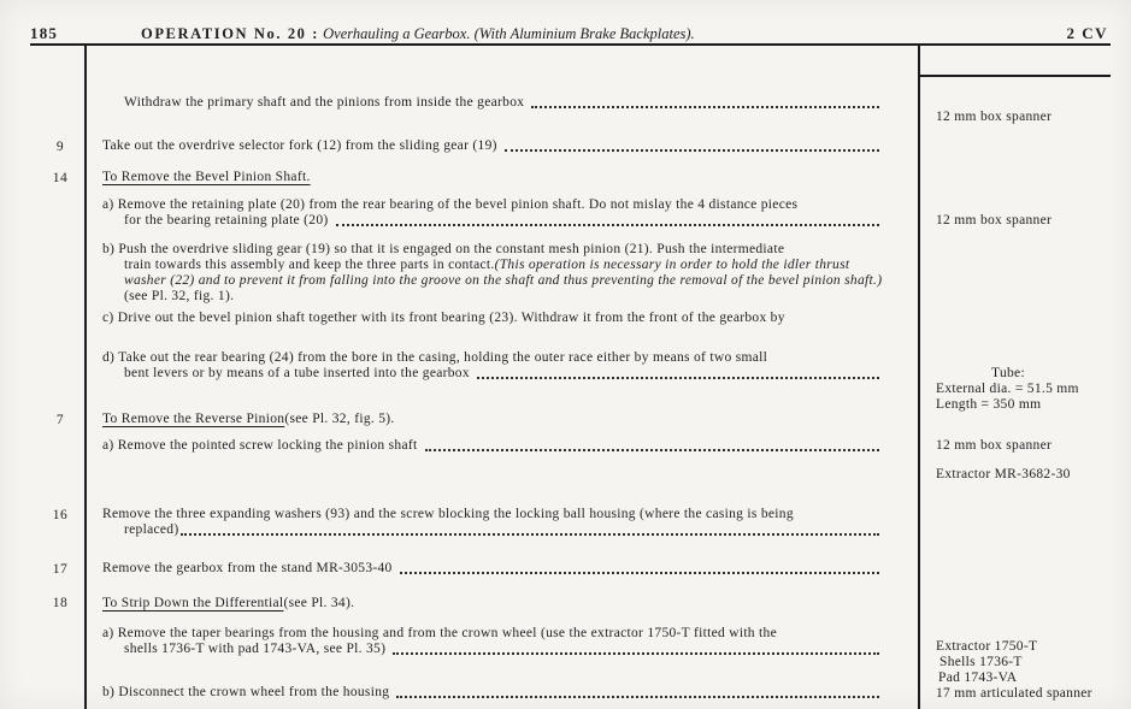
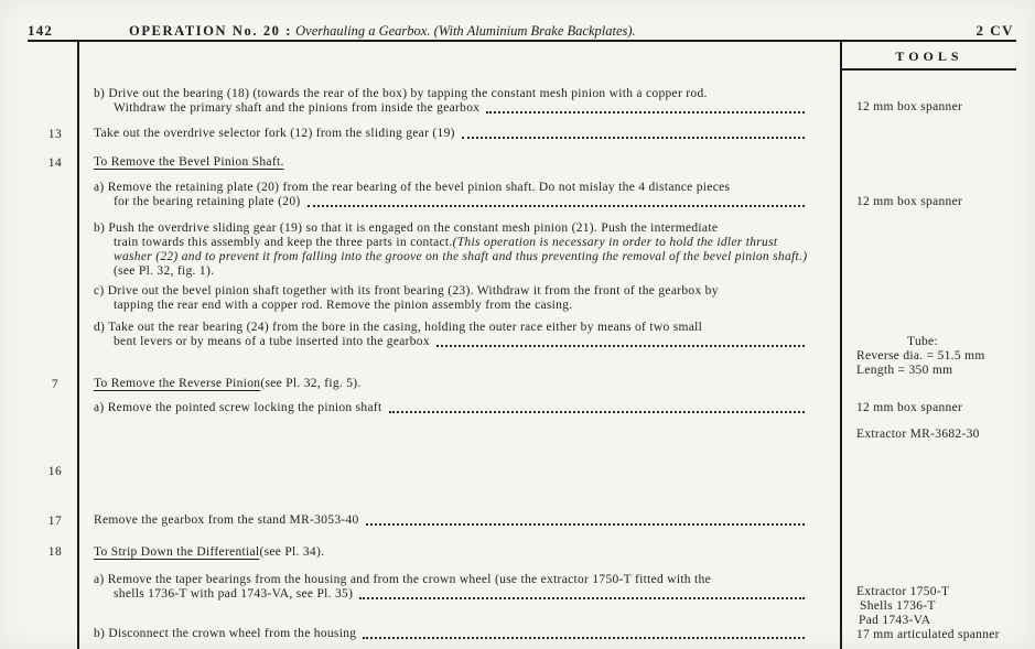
- 185
+ 142
  OPERATION No. 20 : Overhauling a Gearbox. (With Aluminium Brake Backplates).
  2 CV
+ TOOLS
+ b) Drive out the bearing (18) (towards the rear of the box) by tapping the constant mesh pinion with a copper rod.
  Withdraw the primary shaft and the pinions from inside the gearbox
- 9
+ 13
  Take out the overdrive selector fork (12) from the sliding gear (19)
  14
  To Remove the Bevel Pinion Shaft.
  a) Remove the retaining plate (20) from the rear bearing of the bevel pinion shaft. Do not mislay the 4 distance pieces
  for the bearing retaining plate (20)
  b) Push the overdrive sliding gear (19) so that it is engaged on the constant mesh pinion (21). Push the intermediate
  train towards this assembly and keep the three parts in contact.
  (This operation is necessary in order to hold the idler thrust
  washer (22) and to prevent it from falling into the groove on the shaft and thus preventing the removal of the bevel pinion shaft.)
  (see Pl. 32, fig. 1).
  c) Drive out the bevel pinion shaft together with its front bearing (23). Withdraw it from the front of the gearbox by
+ tapping the rear end with a copper rod. Remove the pinion assembly from the casing.
  d) Take out the rear bearing (24) from the bore in the casing, holding the outer race either by means of two small
  bent levers or by means of a tube inserted into the gearbox
  7
  To Remove the Reverse Pinion
  (see Pl. 32, fig. 5).
  a) Remove the pointed screw locking the pinion shaft
  16
- Remove the three expanding washers (93) and the screw blocking the locking ball housing (where the casing is being
- replaced)
  17
  Remove the gearbox from the stand MR-3053-40
  18
  To Strip Down the Differential
  (see Pl. 34).
  a) Remove the taper bearings from the housing and from the crown wheel (use the extractor 1750-T fitted with the
  shells 1736-T with pad 1743-VA, see Pl. 35)
  b) Disconnect the crown wheel from the housing
  12 mm box spanner
  12 mm box spanner
  Tube:
- External dia. = 51.5 mm
+ Reverse dia. = 51.5 mm
  Length = 350 mm
  12 mm box spanner
  Extractor MR-3682-30
  Extractor 1750-T
  Shells 1736-T
  Pad 1743-VA
  17 mm articulated spanner
